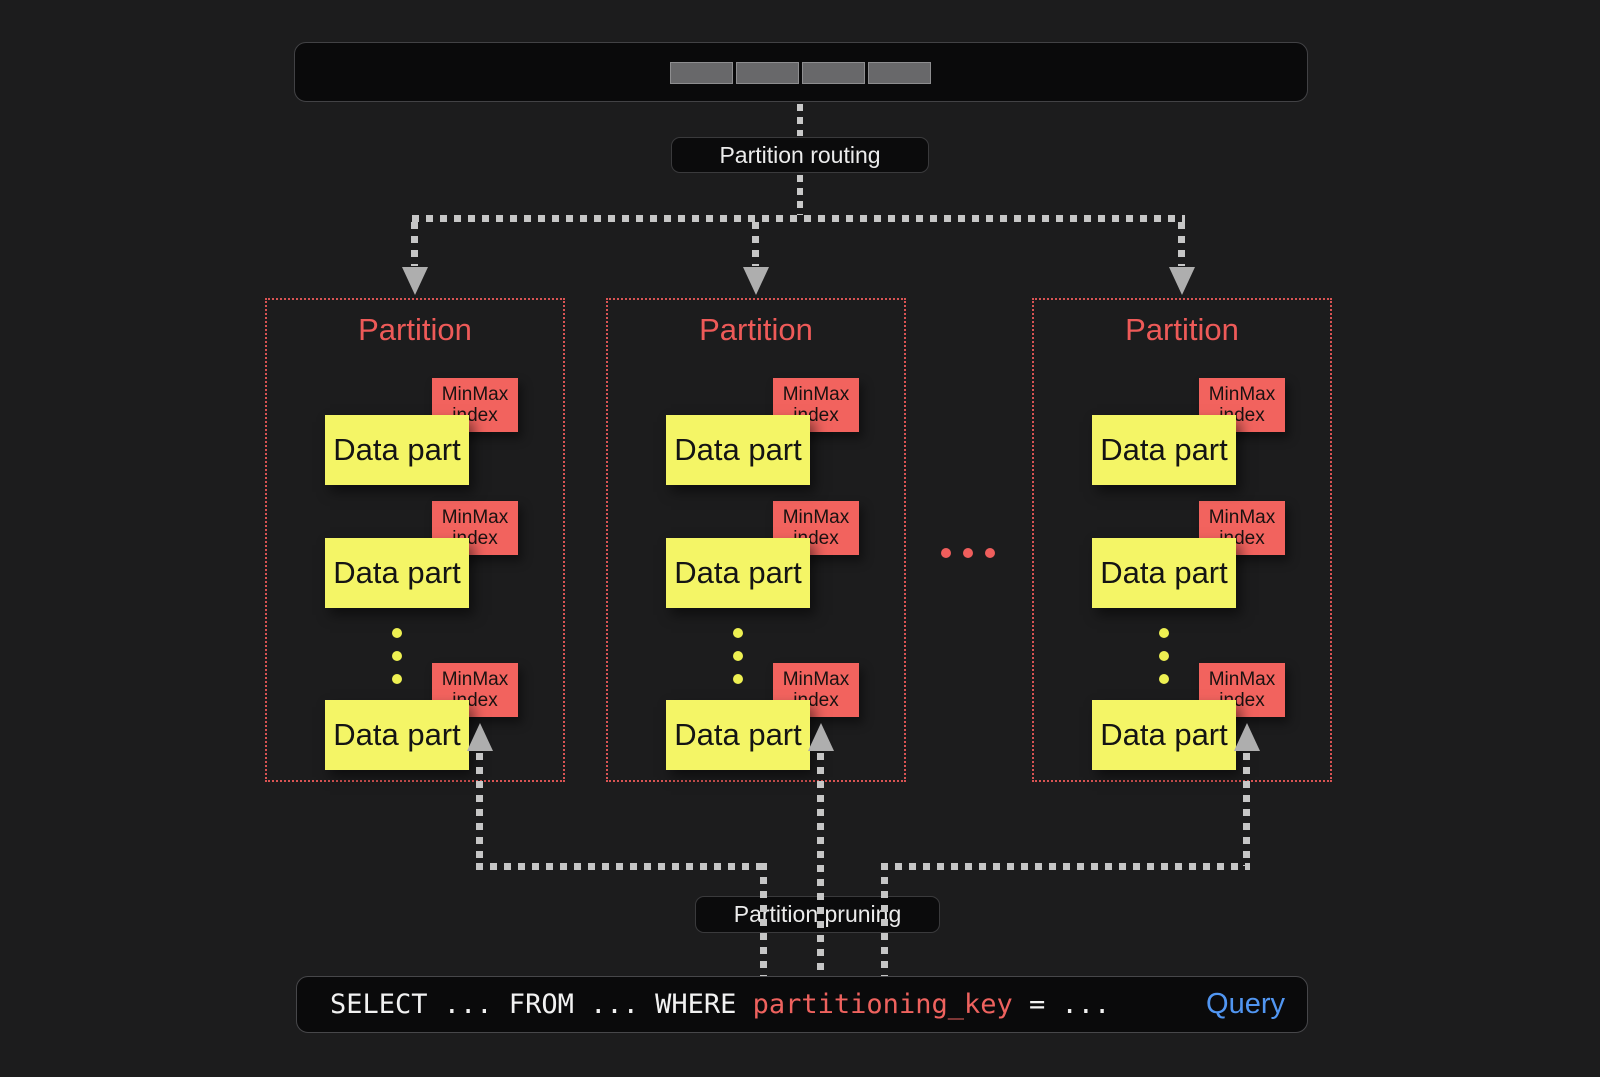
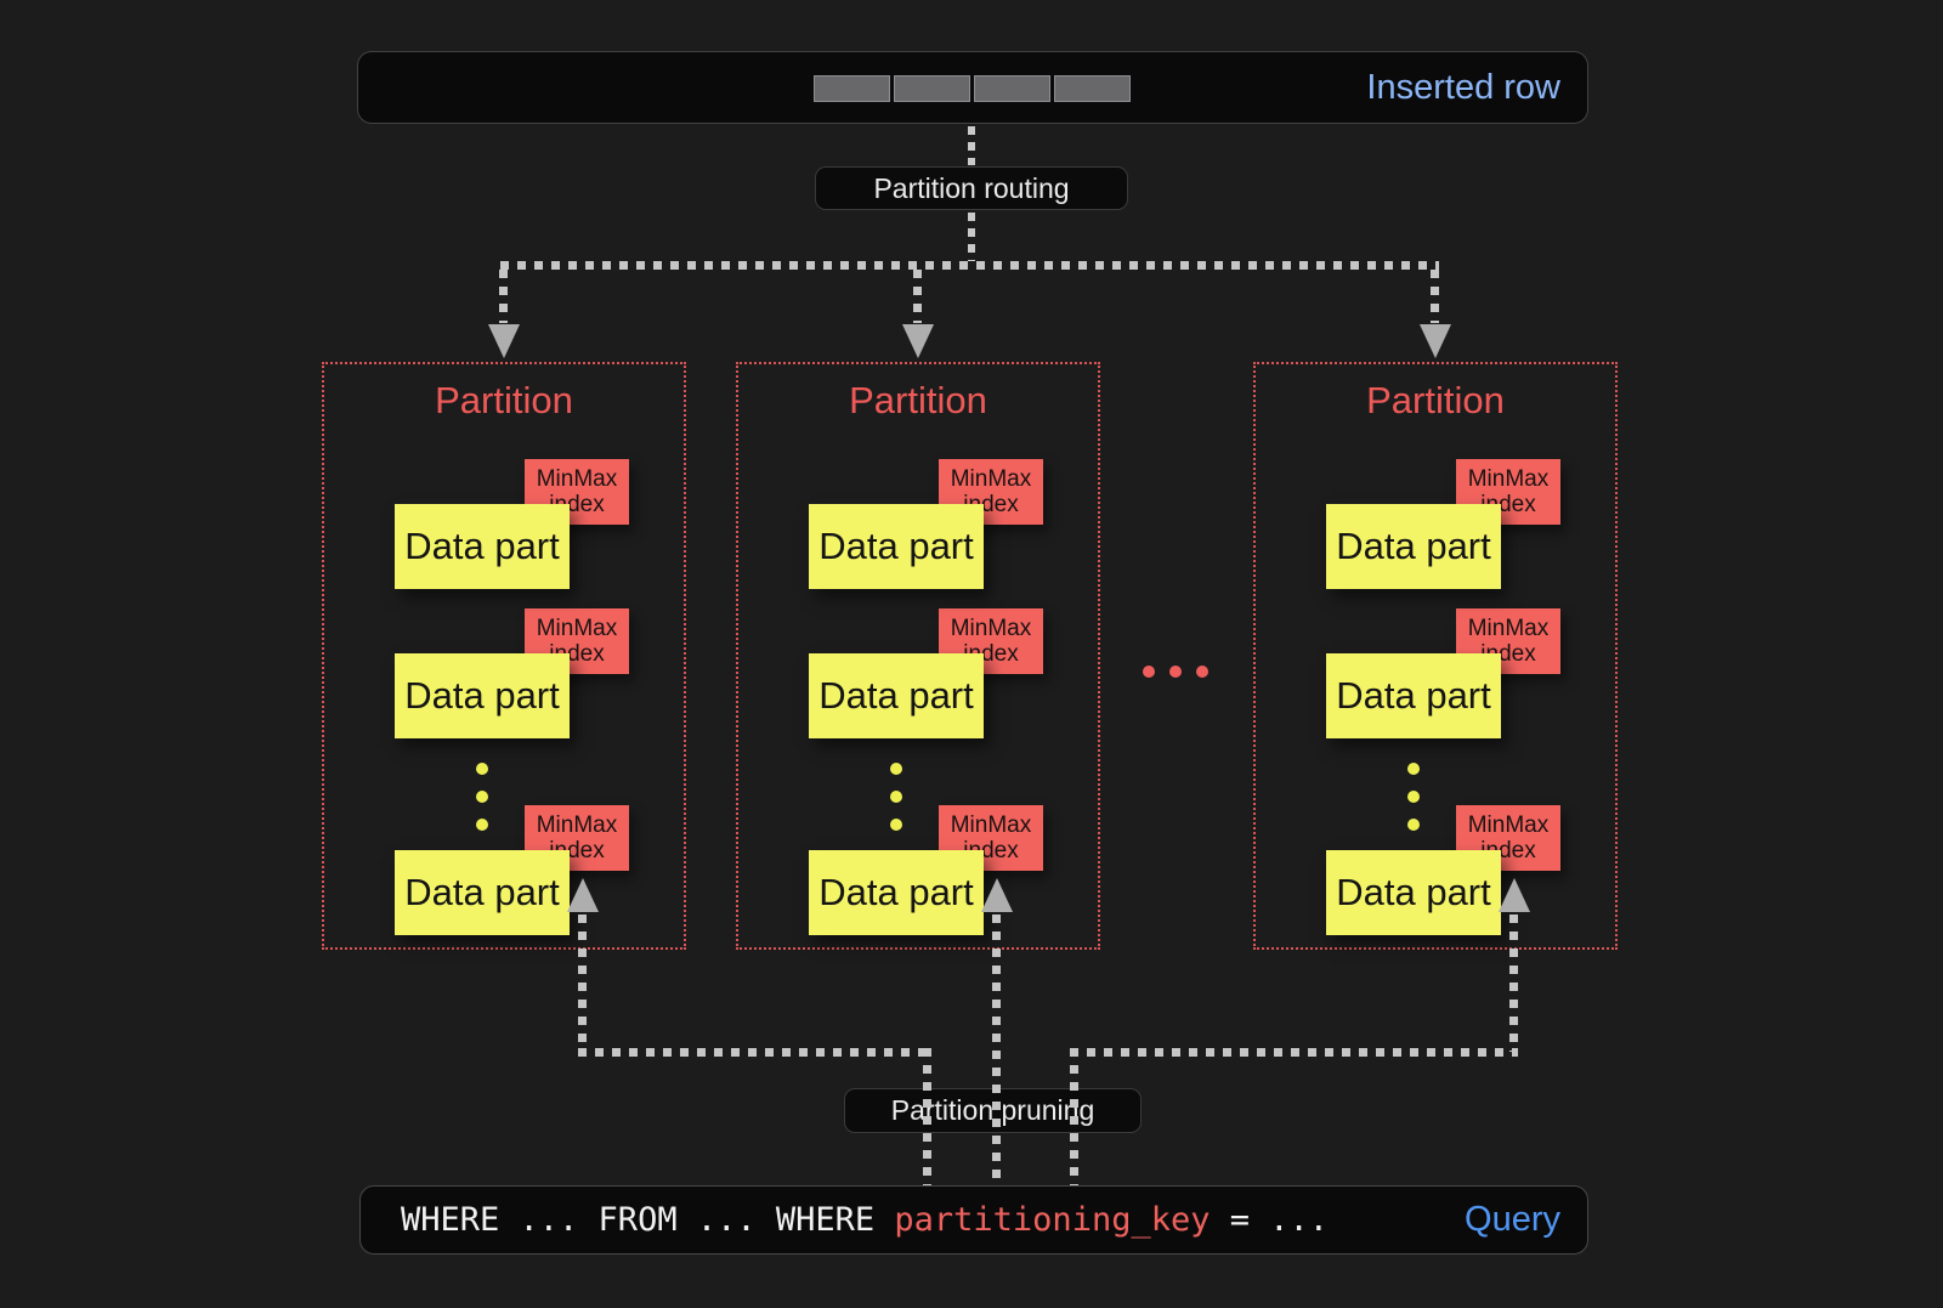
+ Inserted row
  Partition routing
  Partition
  MinMax dex
  Data part
  MinMax dex
  Data part
  MinMax dex
  Data part
  Partition
  MinMax dex
  Data part
  MinMax dex
  Data part
  MinMax dex
  Data part
  Partition
  MinMax dex
  Data part
  MinMax dex
  Data part
  MinMax dex
  Data part
  Patition prunig
- SELECT ... FROM ... WHERE
+ WHERE ... FROM ... WHERE
  partitioning_key
  = ...
  Query
